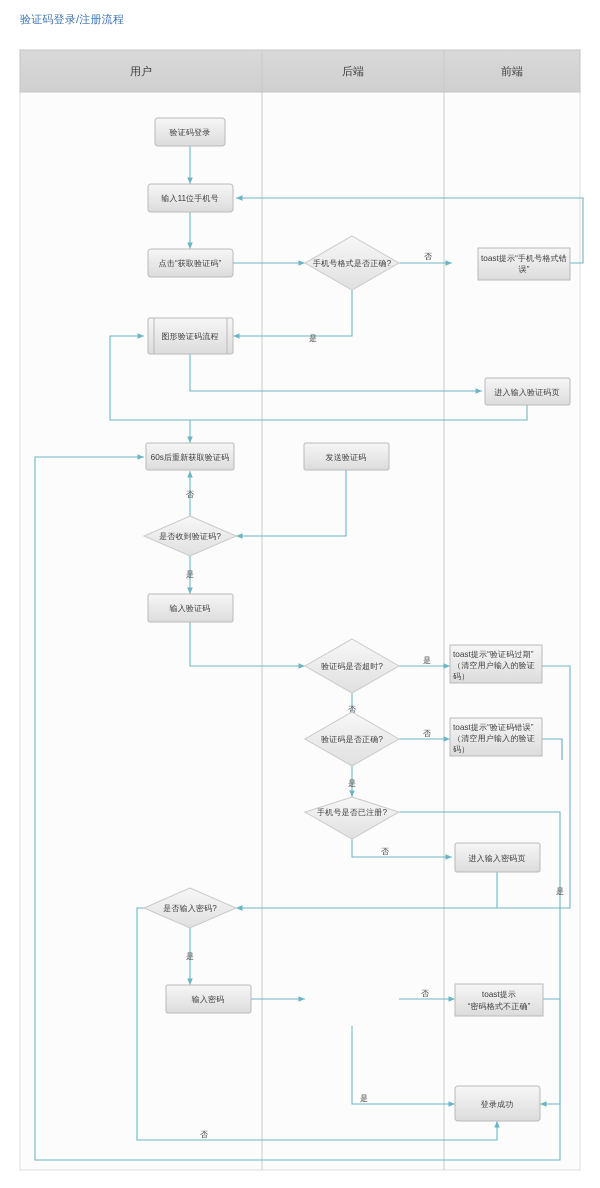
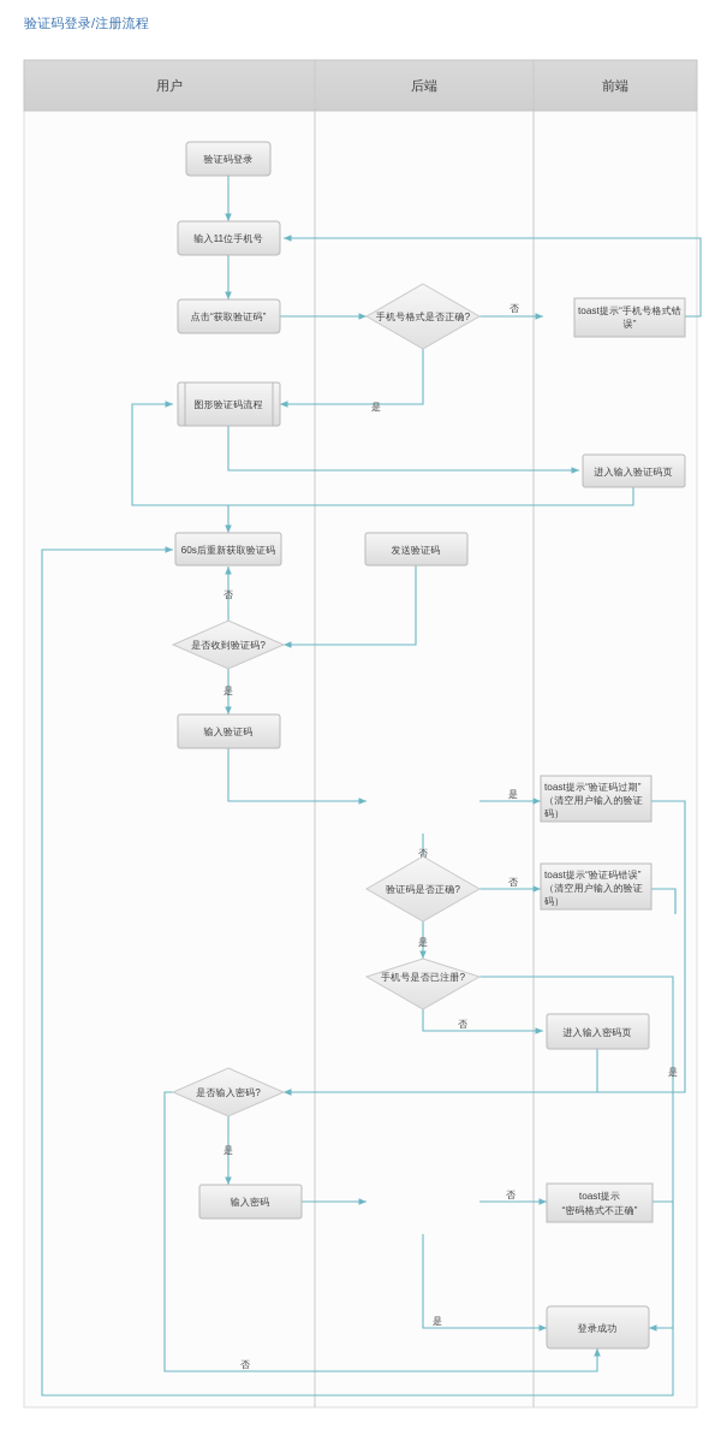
  验证码登录/注册流程
  用户
  后端
  前端
  否
  是
  否
  是
  是
  否
  否
  是
  否
  是
  是
  否
  否
  是
  验证码登录
  输入11位手机号
  点击“获取验证码”
  手机号格式是否正确?
  toast提示“手机号格式错
  误”
  图形验证码流程
  进入输入验证码页
  60s后重新获取验证码
  发送验证码
  是否收到验证码?
  输入验证码
- 验证码是否超时?
  toast提示“验证码过期”
  （清空用户输入的验证
  码）
  验证码是否正确?
  toast提示“验证码错误”
  （清空用户输入的验证
  码）
  手机号是否已注册?
  进入输入密码页
  是否输入密码?
  输入密码
  toast提示
  “密码格式不正确”
  登录成功
